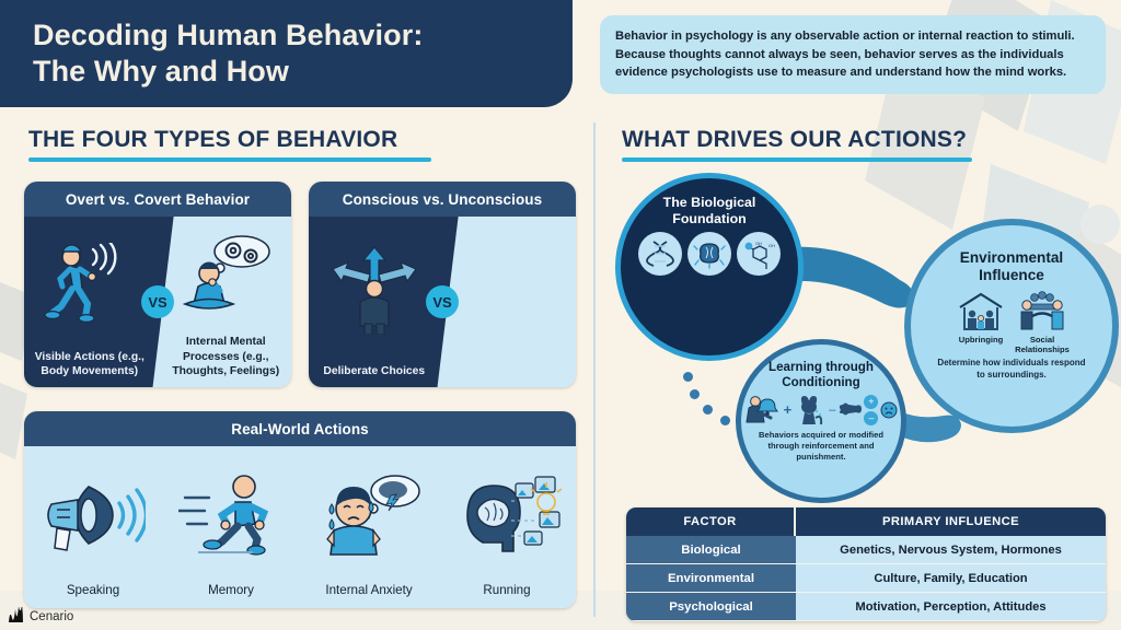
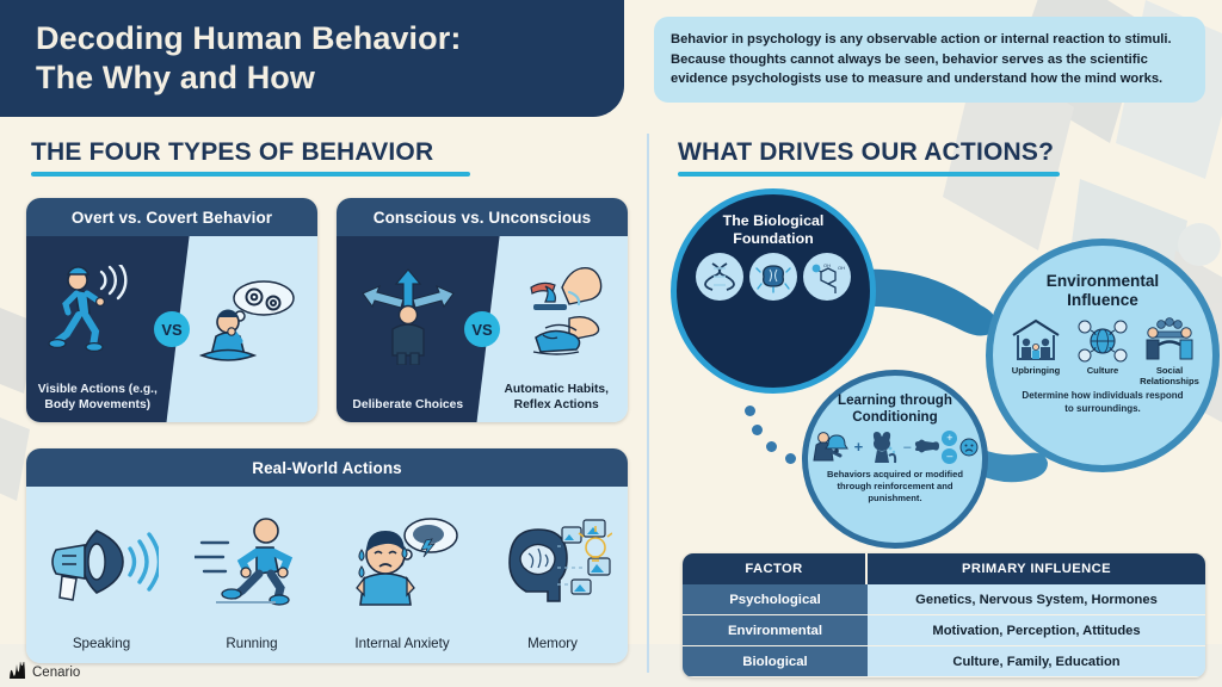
  Decoding Human Behavior:
  The Why and How
- Behavior in psychology is any observable action or internal reaction to stimuli. Because thoughts cannot always be seen, behavior serves as the individuals evidence psychologists use to measure and understand how the mind works.
+ Behavior in psychology is any observable action or internal reaction to stimuli. Because thoughts cannot always be seen, behavior serves as the scientific evidence psychologists use to measure and understand how the mind works.
  THE FOUR TYPES OF BEHAVIOR
  WHAT DRIVES OUR ACTIONS?
  Overt vs. Covert Behavior
  Visible Actions (e.g., Body Movements)
  VS
- Internal Mental Processes (e.g., Thoughts, Feelings)
  Conscious vs. Unconscious
  Deliberate Choices
  VS
+ Automatic Habits, Reflex Actions
  Real-World Actions
  Speaking
- Memory
+ Running
  Internal Anxiety
- Running
+ Memory
  The Biological
  Foundation
  Environmental
  Influence
  Upbringing
+ Culture
  Social Relationships
  Determine how individuals respond to surroundings.
  Learning through
  Conditioning
  +
  –
  +
  –
  Behaviors acquired or modified through reinforcement and punishment.
  FACTOR
  PRIMARY INFLUENCE
- Biological
+ Psychological
  Genetics, Nervous System, Hormones
  Environmental
- Culture, Family, Education
+ Motivation, Perception, Attitudes
- Psychological
+ Biological
- Motivation, Perception, Attitudes
+ Culture, Family, Education
  Cenario
